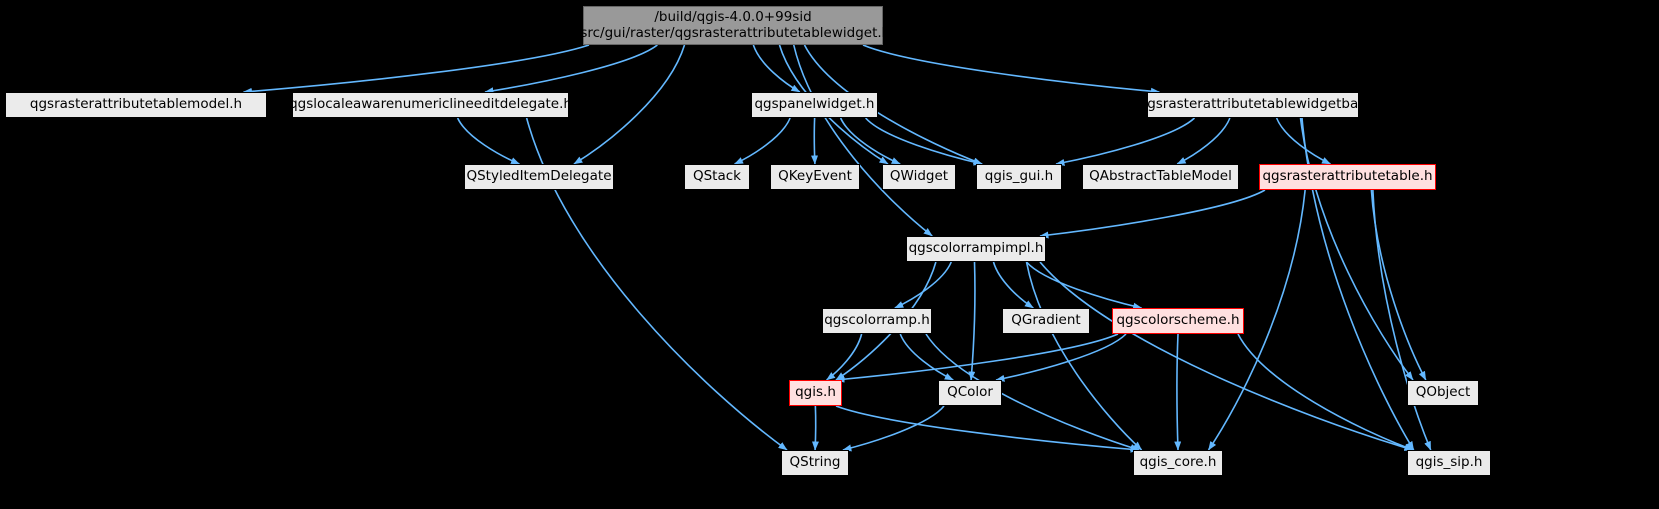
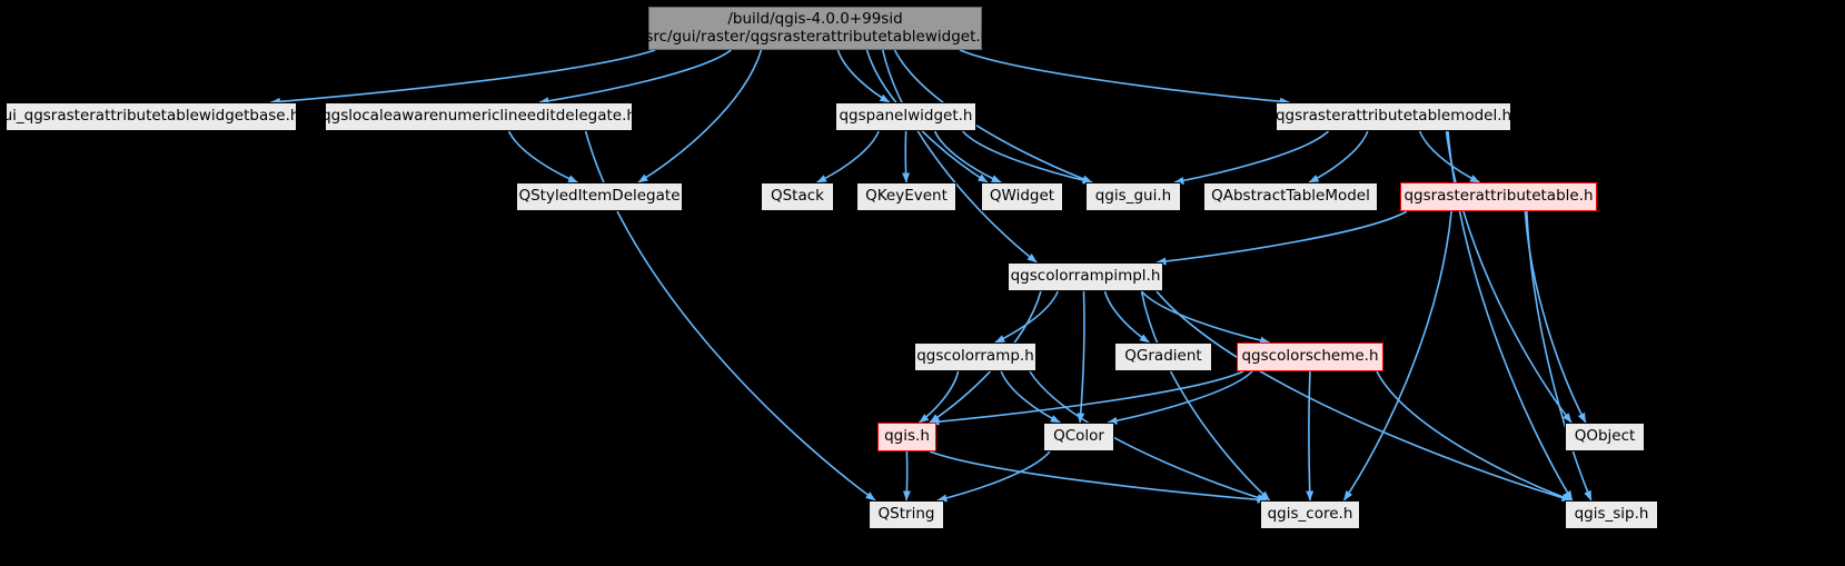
  /build/qgis-4.0.0+99sid
  /src/gui/raster/qgsrasterattributetablewidget.h
- qgsrasterattributetablemodel.h
+ ui_qgsrasterattributetablewidgetbase.h
  qgslocaleawarenumericlineeditdelegate.h
  qgspanelwidget.h
- ui_qgsrasterattributetablewidgetbase.h
+ qgsrasterattributetablemodel.h
  QStyledItemDelegate
  QStack
  QKeyEvent
  QWidget
  qgis_gui.h
  QAbstractTableModel
  qgsrasterattributetable.h
  qgscolorrampimpl.h
  qgscolorramp.h
  QGradient
  qgscolorscheme.h
  qgis.h
  QColor
  QObject
  QString
  qgis_core.h
  qgis_sip.h
